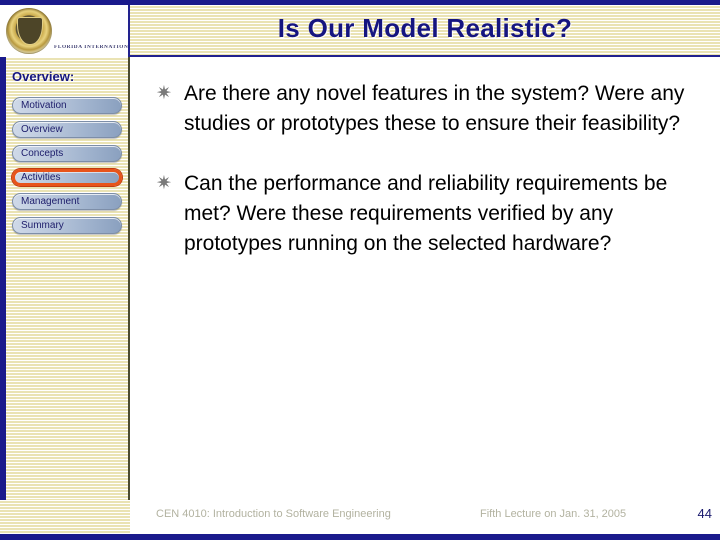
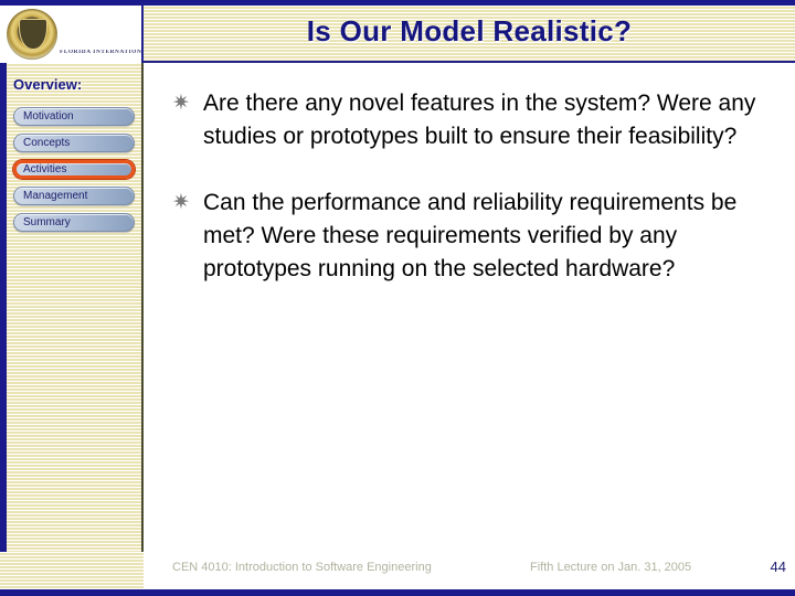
  Is Our Model Realistic?
  Overview:
  Motivation
- Overview
  Concepts
  Activities
  Management
  Summary
  ✷
- Are there any novel features in the system? Were any studies or prototypes these to ensure their feasibility?
+ Are there any novel features in the system? Were any studies or prototypes built to ensure their feasibility?
  ✷
  Can the performance and reliability requirements be met? Were these requirements verified by any prototypes running on the selected hardware?
  CEN 4010: Introduction to Software Engineering
  Fifth Lecture on Jan. 31, 2005
  44
